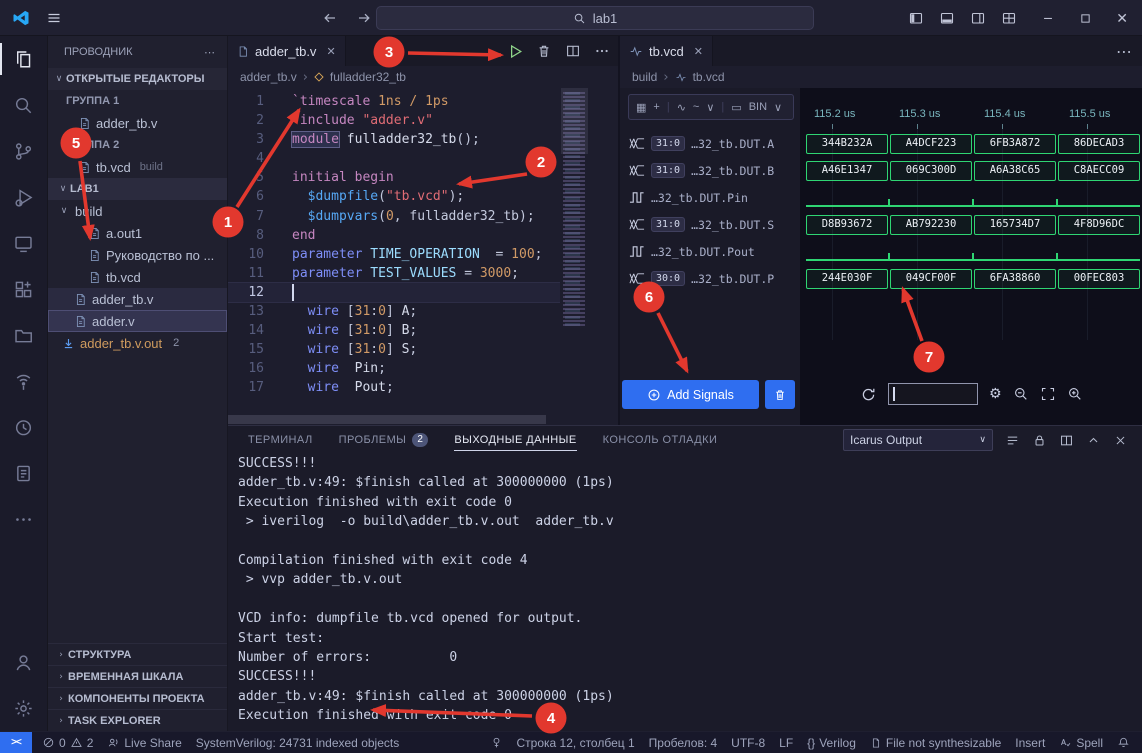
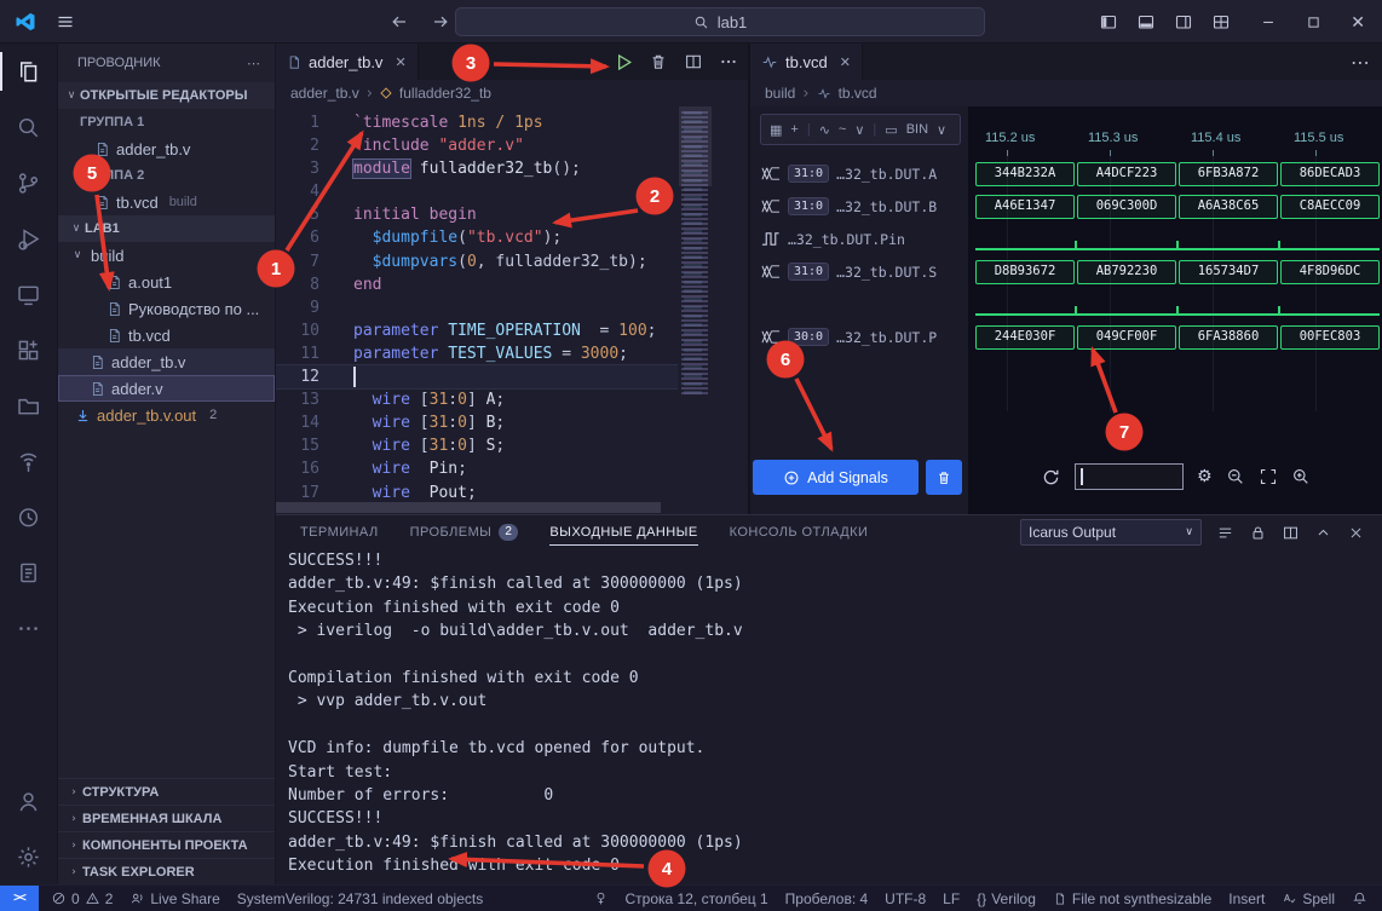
  lab1
  ✕
  ПРОВОДНИК
  ⋯
  ∨
  ОТКРЫТЫЕ РЕДАКТОРЫ
  ГРУППА 1
  adder_tb.v
  tb.vcd
  build
  ∨
  LAB1
  ∨
  bild
  a.out1
  Руководство по ...
  tb.vcd
  adder_tb.v
  adder.v
  adder_tb.v.out
  2
  ›
  СТРУКТУРА
  ›
  ВРЕМЕННАЯ ШКАЛА
  ›
  КОМПОНЕНТЫ ПРОЕКТА
  ›
  TASK EXPLORER
  adder_tb.v
  ✕
  adder_tb.v
  ›
  fulladder32_tb
  1
  `timescale 1ns / 1ps
  2
  `include "adder.v"
  3
  module fulladder32_tb();
  4
  5
  initial begin
  6
  $dumpfile("tb.vcd");
  7
  $dumpvars(0, fulladder32_tb);
  8
  end
+ 9
  10
  parameter TIME_OPERATION = 100;
  11
  parameter TEST_VALUES = 3000;
  12
  13
  wire [31:0] A;
  14
  wire [31:0] B;
  15
  wire [31:0] S;
  16
  wire Pin;
  17
  wire Pout;
  tb.vcd
  ✕
  ⋯
  build
  ›
  tb.vcd
  31:0
  …32_tb.DUT.A
  31:0
  …32_tb.DUT.B
  …32_tb.DUT.Pin
  31:0
  …32_tb.DUT.S
- …32_tb.DUT.Pout
  30:0
  …32_tb.DUT.P
  344B232A
  A4DCF223
  6FB3A872
  86DECAD3
  A46E1347
  069C300D
  A6A38C65
  C8AECC09
  D8B93672
  AB792230
  165734D7
  4F8D96DC
  244E030F
  049CF00F
  6FA38860
  00FEC803
  ▦
  +
  |
  ∿
  ~
  ∨
  |
  ▭
  BIN
  ∨
  115.2 us
  115.3 us
  115.4 us
  115.5 us
  Add Signals
  ⚙
  ТЕРМИНАЛ
  ПРОБЛЕМЫ
  2
  ВЫХОДНЫЕ ДАННЫЕ
  КОНСОЛЬ ОТЛАДКИ
  Icarus Output
  ∨
  SUCCESS!!!
  adder_tb.v:49: $finish called at 300000000 (1ps)
  Execution finished with exit code 0
  > iverilog -o build\adder_tb.v.out adder_tb.v
- Compilation finished with exit code 4
+ Compilation finished with exit code 0
  > vvp adder_tb.v.out
  VCD info: dumpfile tb.vcd opened for output.
  Start test:
  Number of errors: 0
  SUCCESS!!!
  adder_tb.v:49: $finish called at 300000000 (1ps)
  Execution finished with exit co
  ><
  0
  2
  Live Share
  SystemVerilog: 24731 indexed objects
  Строка 12, столбец 1
  Пробелов: 4
  UTF-8
  LF
  {}
  Verilog
  File not synthesizable
  Insert
  Spell
  1
  2
  3
  4
  5
  6
  7
